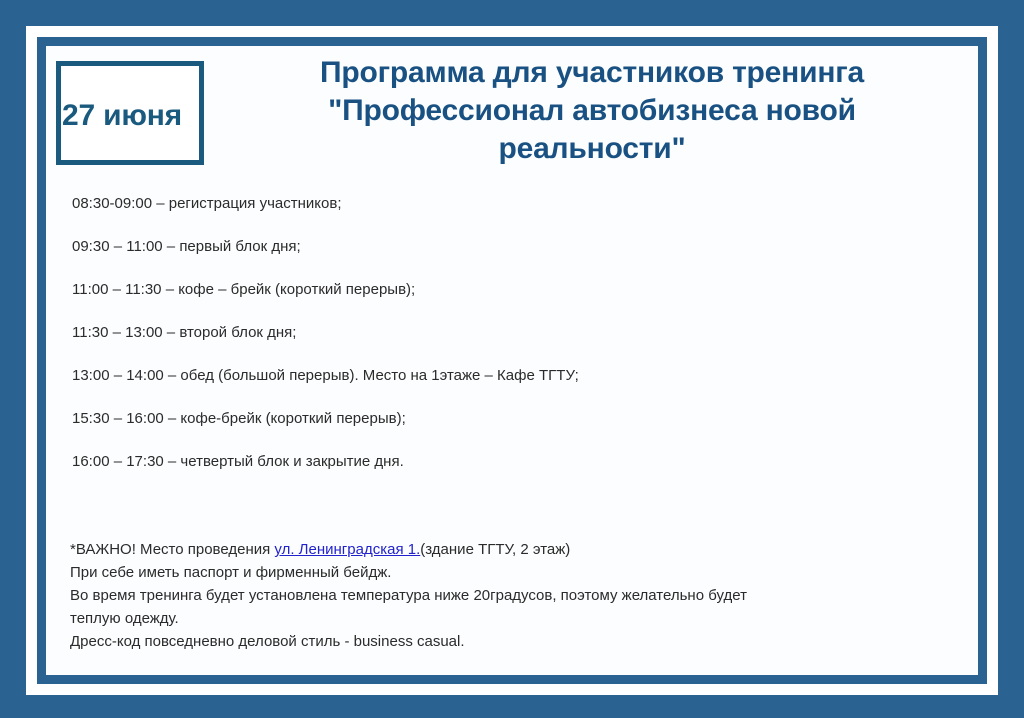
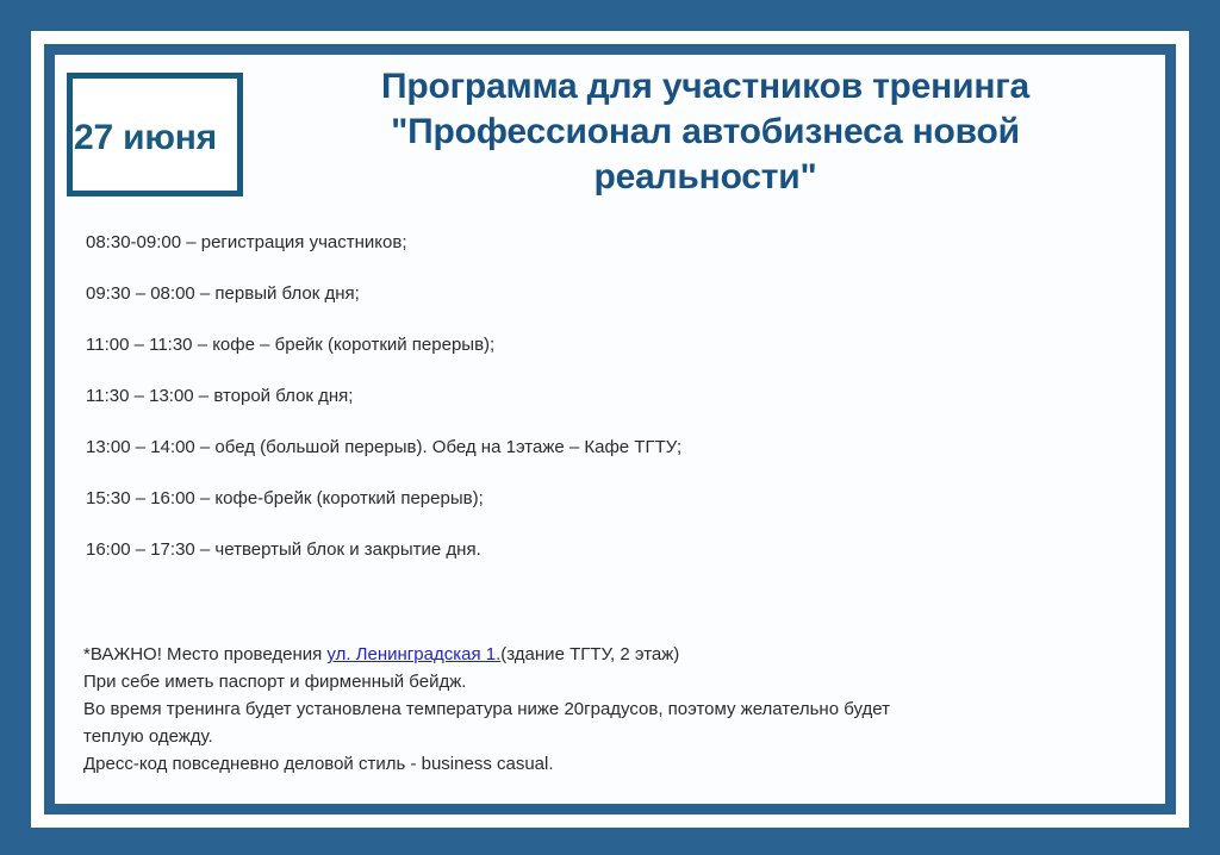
  27 июня
  Программа для участников тренинга
  "Профессионал автобизнеса новой
  реальности"
  08:30-09:00 – регистрация участников;
- 09:30 – 11:00 – первый блок дня;
+ 09:30 – 08:00 – первый блок дня;
  11:00 – 11:30 – кофе – брейк (короткий перерыв);
  11:30 – 13:00 – второй блок дня;
- 13:00 – 14:00 – обед (большой перерыв). Место на 1этаже – Кафе ТГТУ;
+ 13:00 – 14:00 – обед (большой перерыв). Обед на 1этаже – Кафе ТГТУ;
  15:30 – 16:00 – кофе-брейк (короткий перерыв);
  16:00 – 17:30 – четвертый блок и закрытие дня.
  *ВАЖНО! Место проведения ул. Ленинградская 1.(здание ТГТУ, 2 этаж)
  При себе иметь паспорт и фирменный бейдж.
  Во время тренинга будет установлена температура ниже 20градусов, поэтому желательно будет
  теплую одежду.
  Дресс-код повседневно деловой стиль - business casual.
